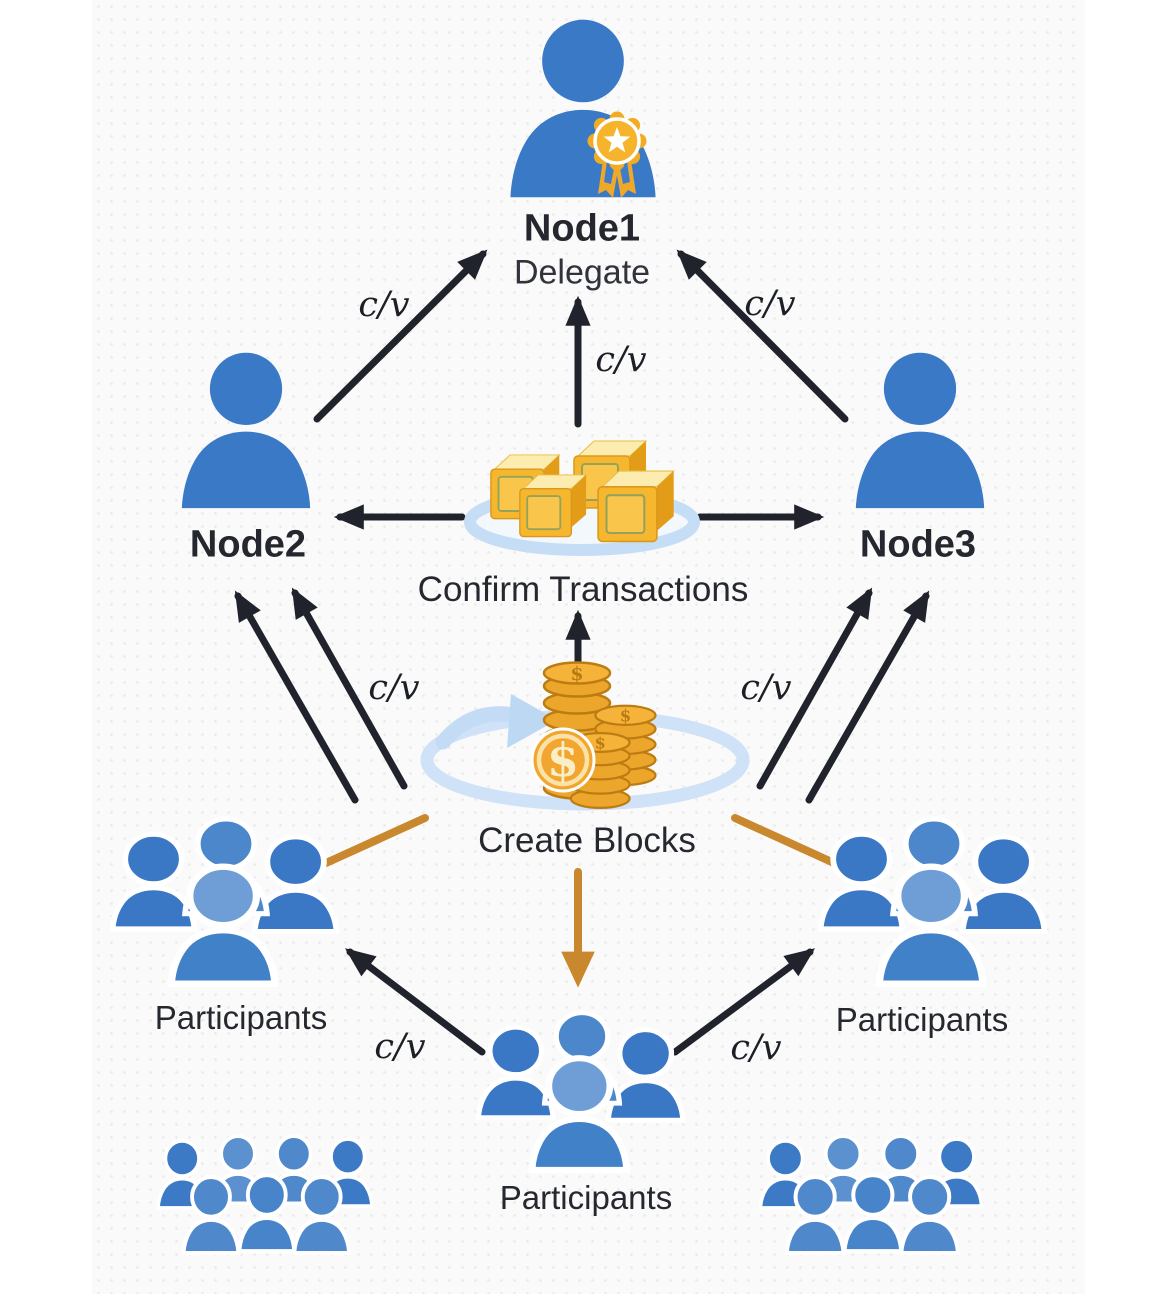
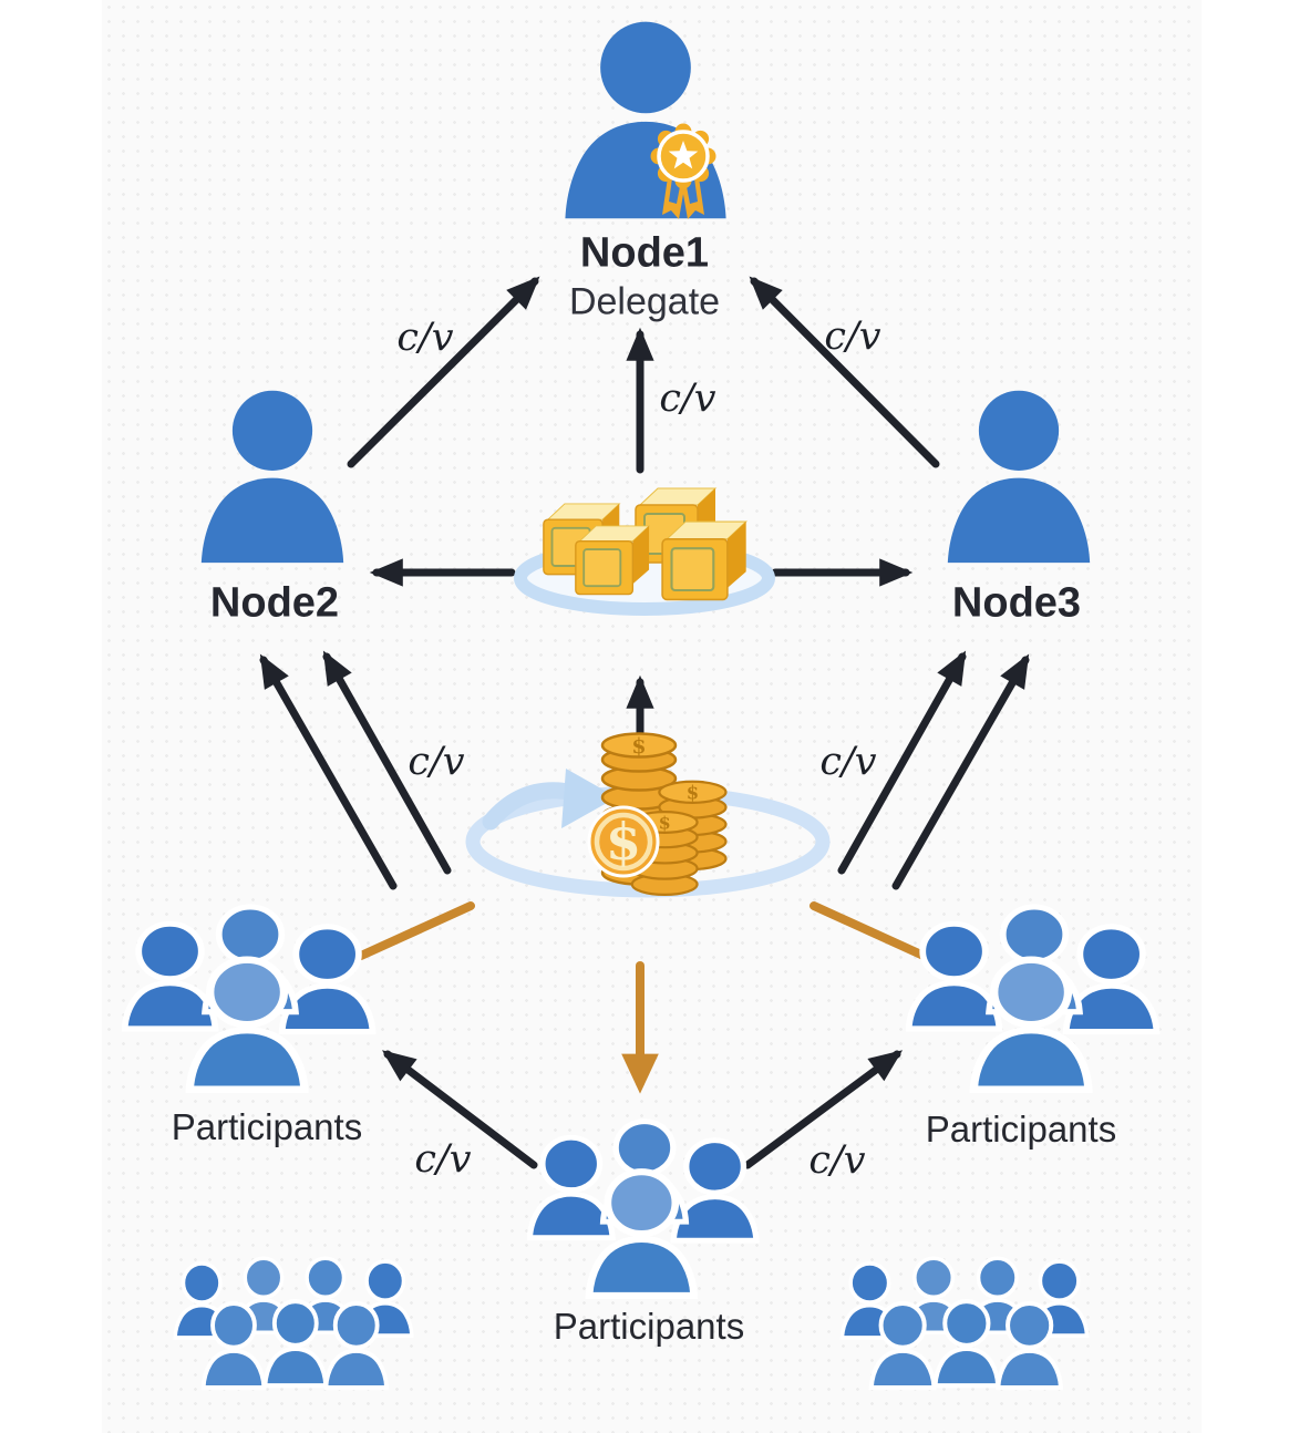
  Node1
  Delegate
  Node2
  Node3
- Confirm Transactions
- Create Blocks
  Participants
  Participants
  Participants
  c/v
  c/v
  c/v
  c/v
  c/v
  c/v
  c/v
